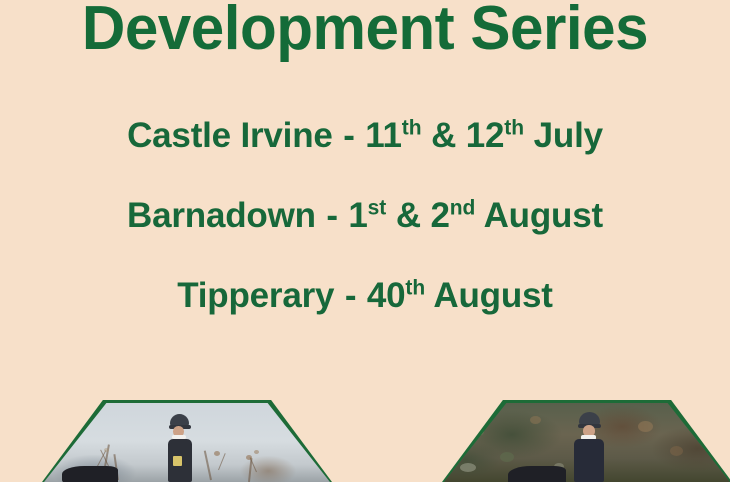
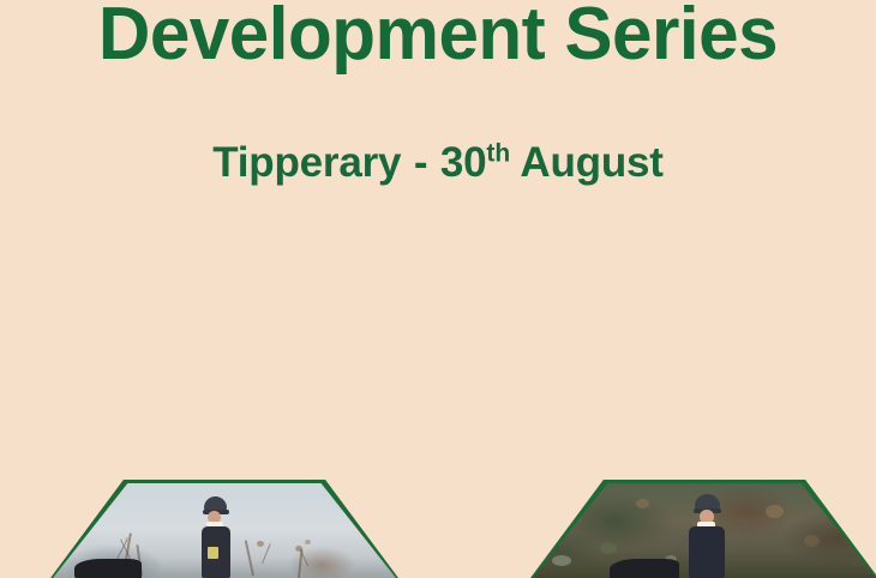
  Development Series
- Castle Irvine - 11th & 12th July
- Barnadown - 1st & 2nd August
- Tipperary - 40th August
+ Tipperary - 30th August
